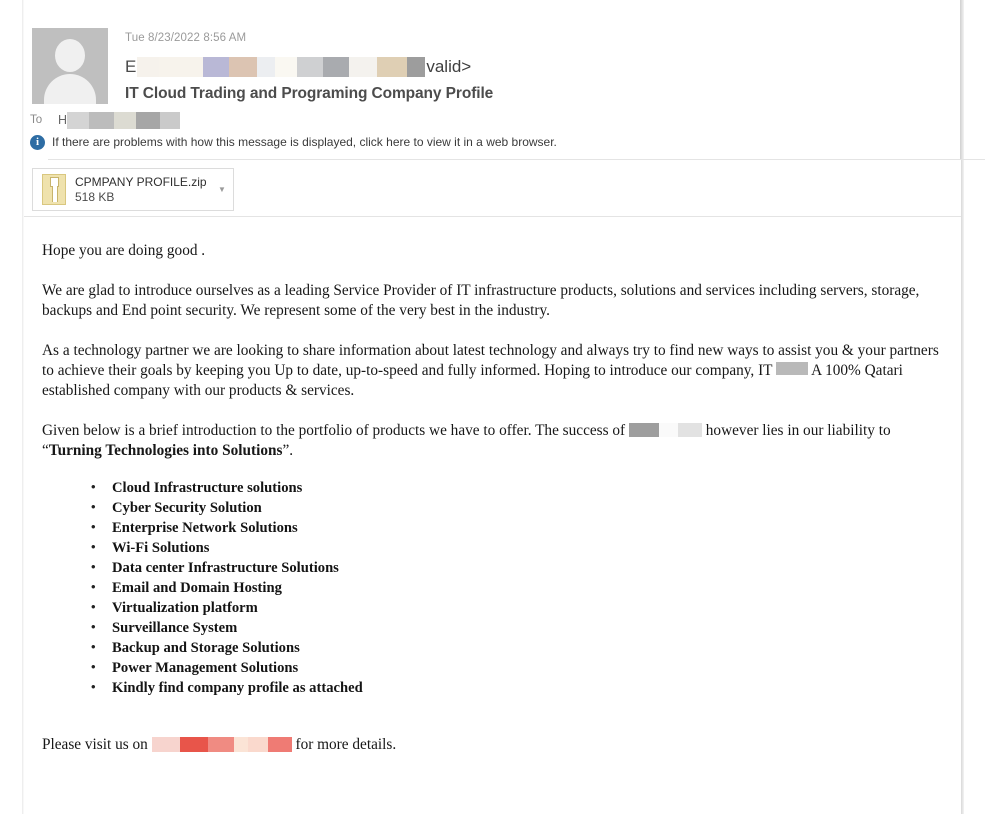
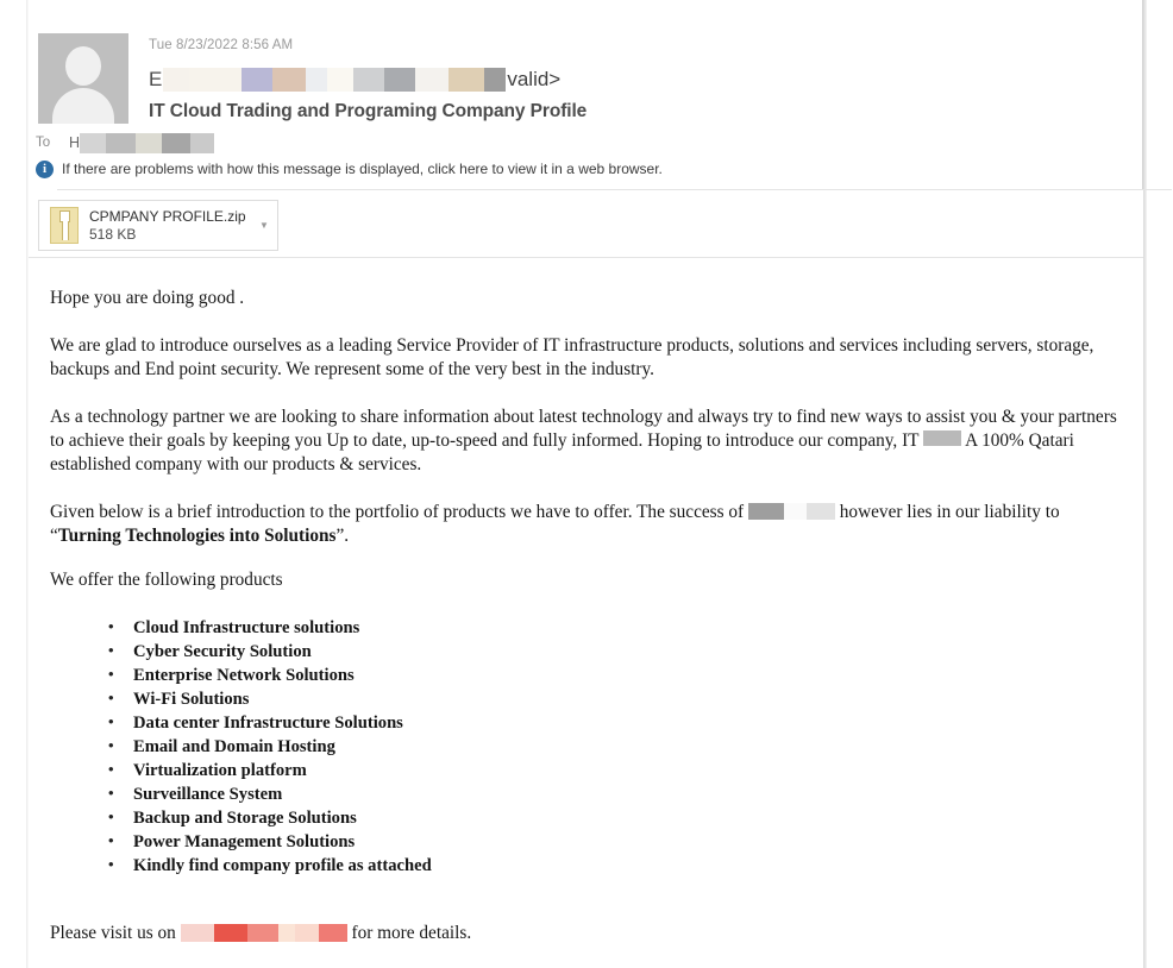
  Tue 8/23/2022 8:56 AM
  E
  valid>
  IT Cloud Trading and Programing Company Profile
  To
  H
  i
  If there are problems with how this message is displayed, click here to view it in a web browser.
  CPMPANY PROFILE.zip
  518 KB
  ▼
  Hope you are doing good .
  We are glad to introduce ourselves as a leading Service Provider of IT infrastructure products, solutions and services including servers, storage, backups and End point security. We represent some of the very best in the industry.
  As a technology partner we are looking to share information about latest technology and always try to find new ways to assist you & your partners to achieve their goals by keeping you Up to date, up-to-speed and fully informed. Hoping to introduce our company, IT A 100% Qatari established company with our products & services.
  Given below is a brief introduction to the portfolio of products we have to offer. The success of however lies in our liability to “Turning Technologies into Solutions”.
+ We offer the following products
  Cloud Infrastructure solutions
  Cyber Security Solution
  Enterprise Network Solutions
  Wi-Fi Solutions
  Data center Infrastructure Solutions
  Email and Domain Hosting
  Virtualization platform
  Surveillance System
  Backup and Storage Solutions
  Power Management Solutions
  Kindly find company profile as attached
  Please visit us on for more details.
